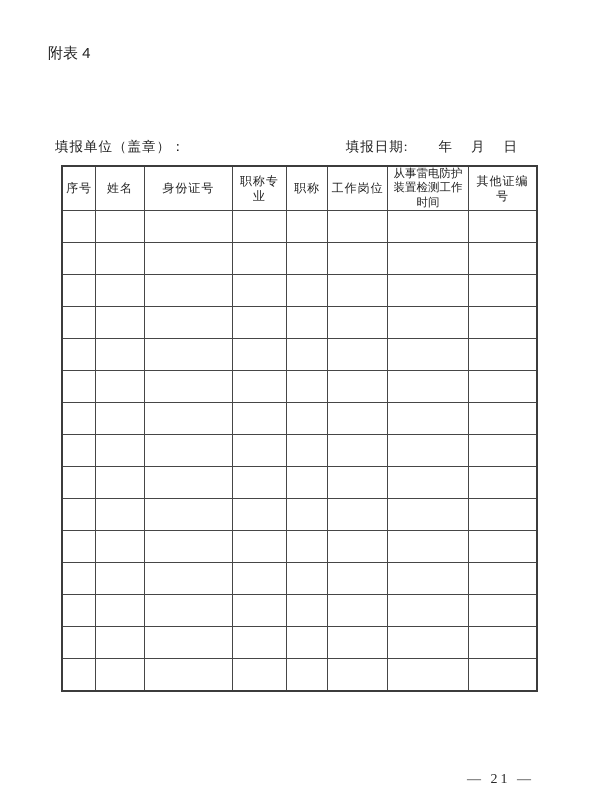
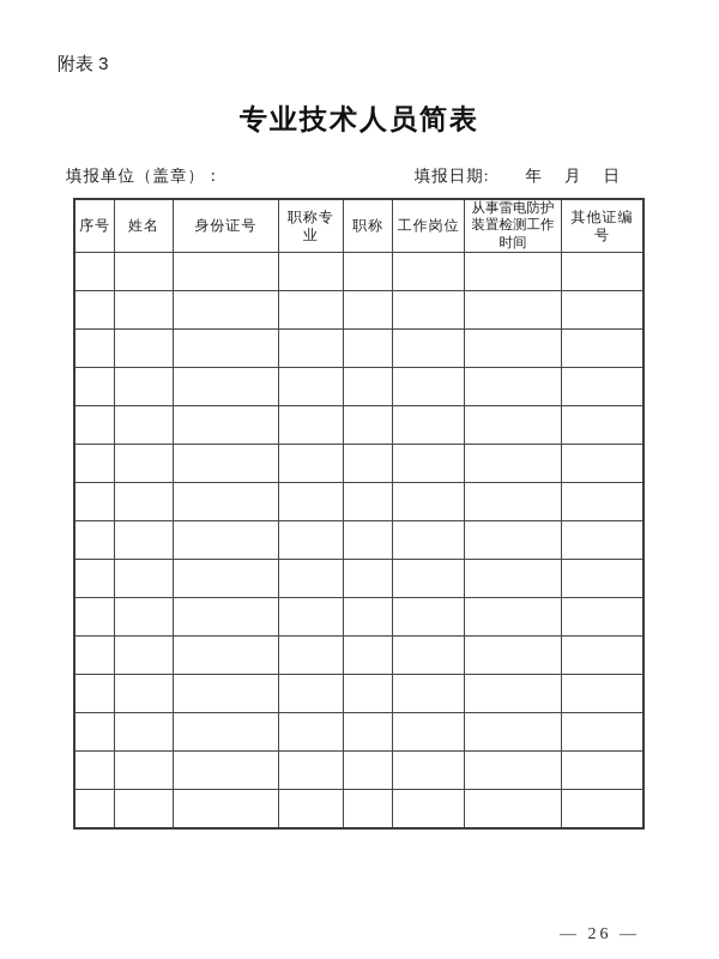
- 附表 4
+ 附表 3
+ 专业技术人员简表
  填报单位（盖章）：
  填报日期:
  年
  月
  日
  序号	姓名	身份证号	职称专业	职称	工作岗位	从事雷电防护装置检测工作时间	其他证编号
- — 21 —
+ — 26 —
